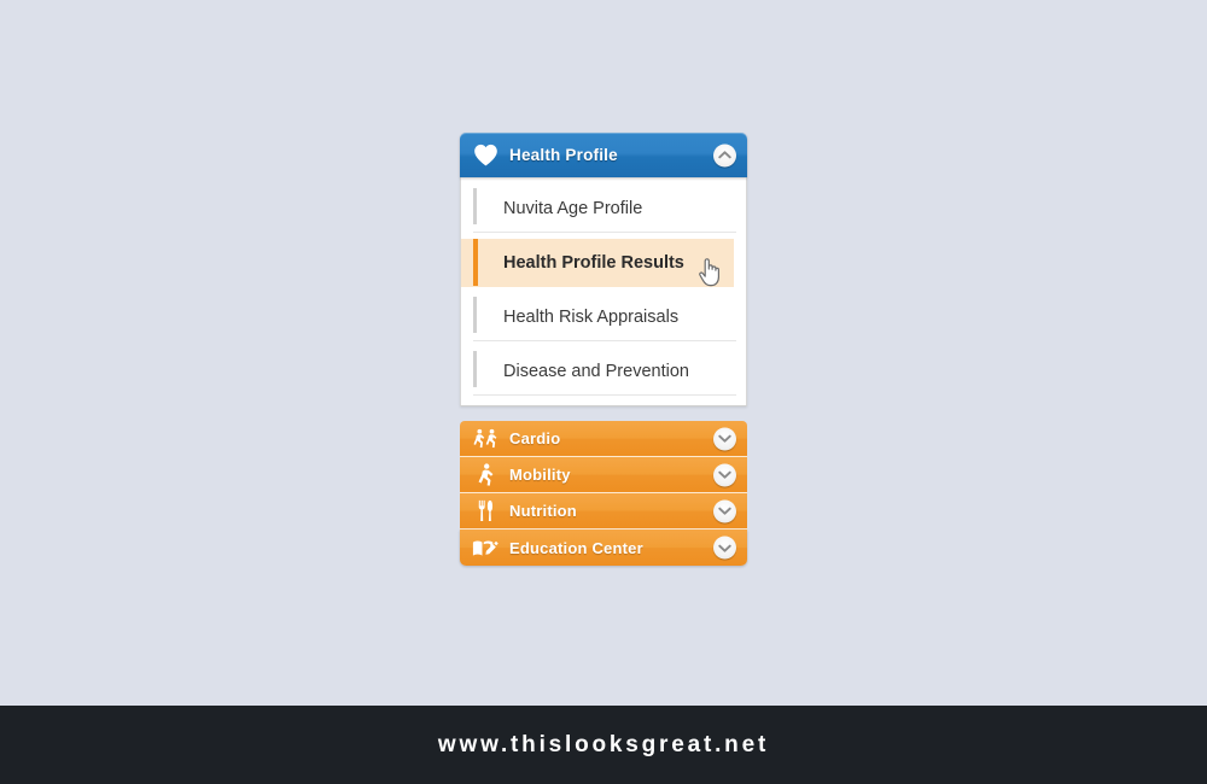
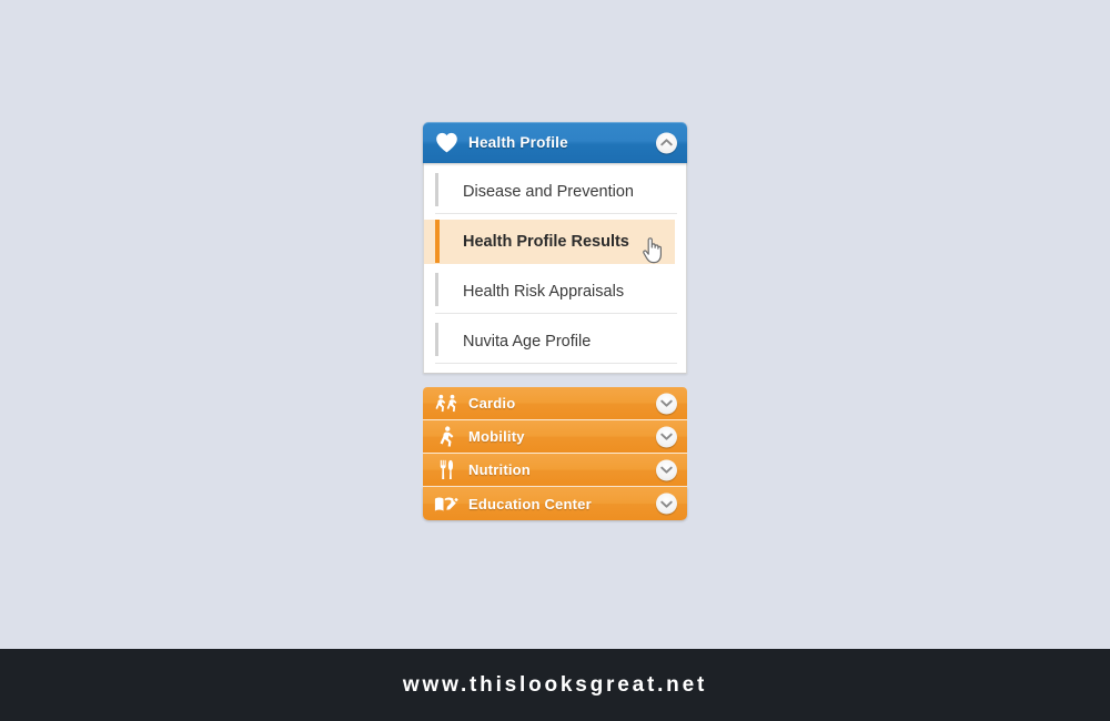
  Health Profile
- Nuvita Age Profile
+ Disease and Prevention
  Health Profile Results
  Health Risk Appraisals
- Disease and Prevention
+ Nuvita Age Profile
  Cardio
  Mobility
  Nutrition
  Education Center
  www.thislooksgreat.net
